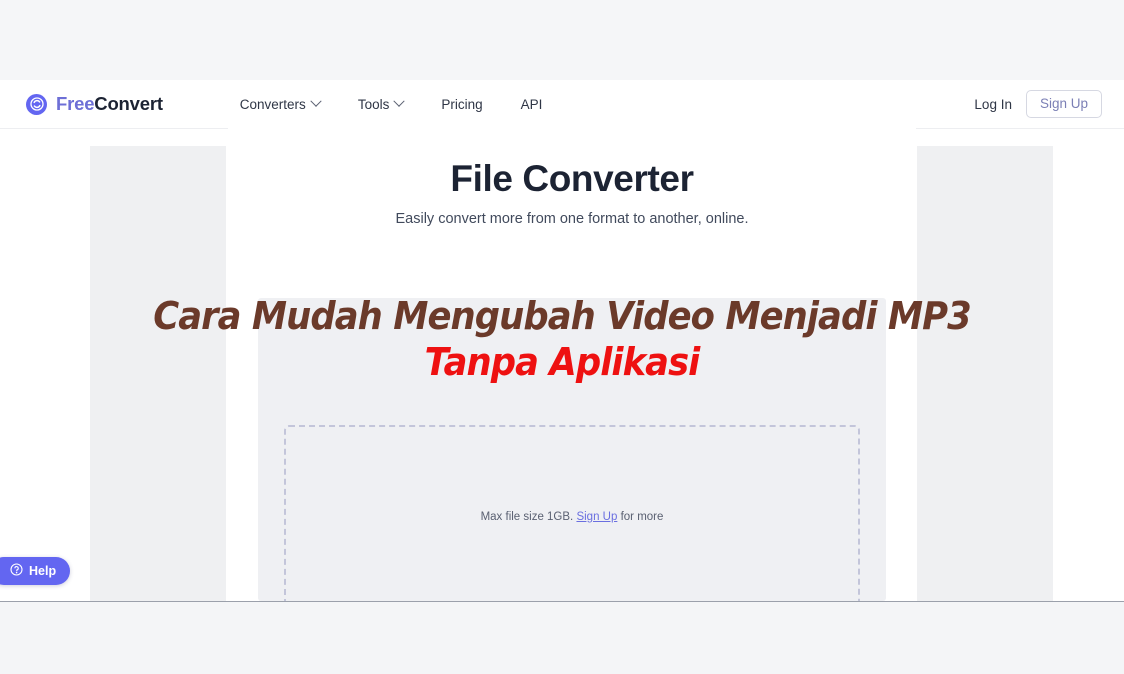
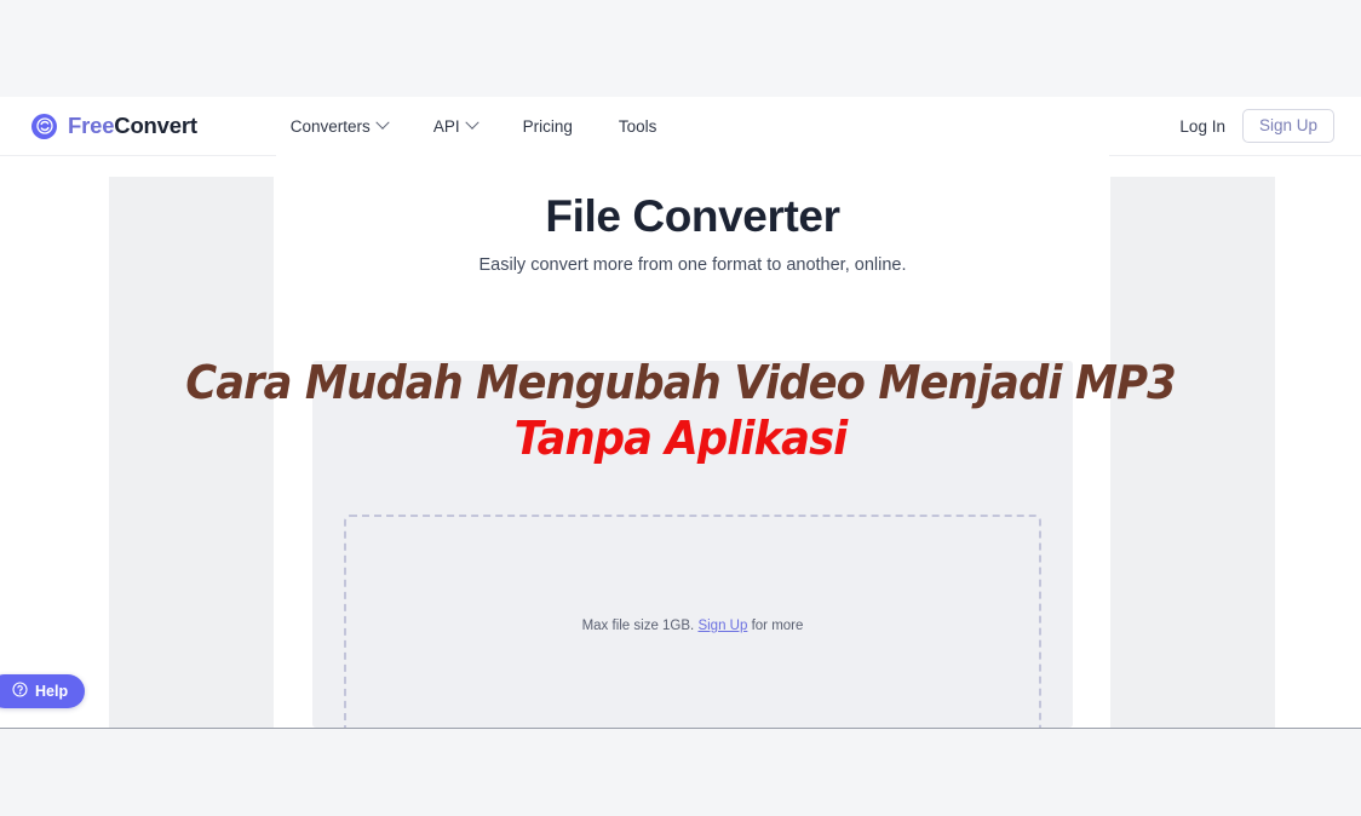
  FreeConvert
  Converters
- Tools
+ API
  Pricing
- API
+ Tools
  Log In
  Sign Up
  File Converter
  Easily convert more from one format to another, online.
  Max file size 1GB. Sign Up for more
  Help
  Cara Mudah Mengubah Video Menjadi MP3
  Tanpa Aplikasi
